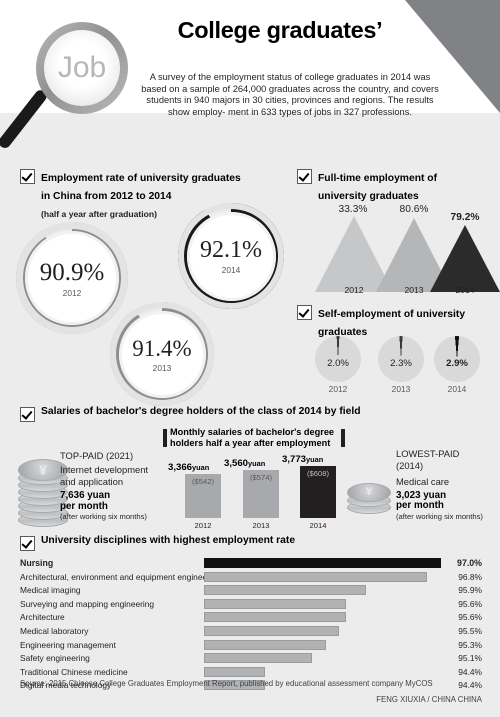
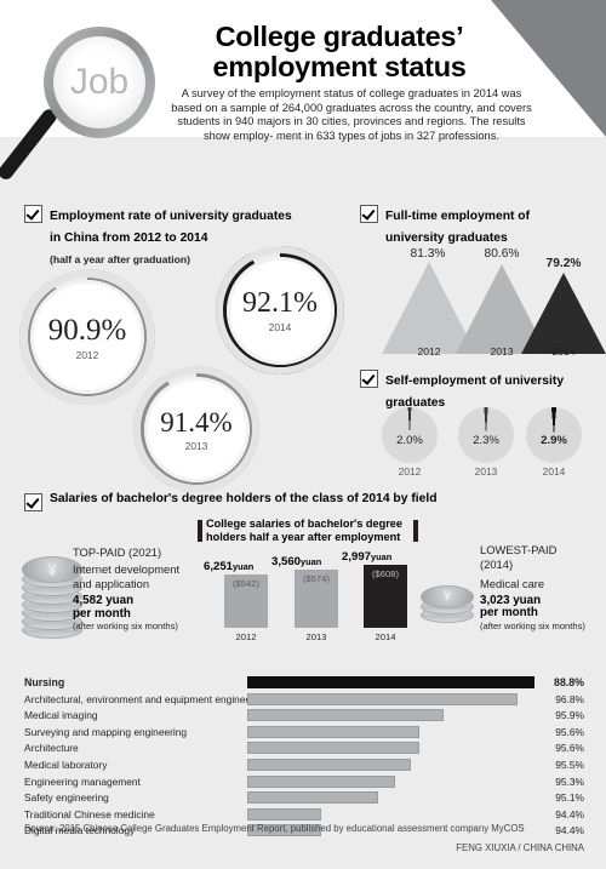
  Job
  College graduates’
+ employment status
  A survey of the employment status of college graduates in 2014 was based on a sample of 264,000 graduates across the country, and covers students in 940 majors in 30 cities, provinces and regions. The results show employ- ment in 633 types of jobs in 327 professions.
  Employment rate of university graduates
  in China from 2012 to 2014
  (half a year after graduation)
  90.9%
  2012
  91.4%
  2013
  92.1%
  2014
  Full-time employment of
  university graduates
- 33.3%
+ 81.3%
  80.6%
  79.2%
  2012
  2013
  2014
  Self-employment of university
  graduates
  2.0%
  2.3%
  2.9%
  2012
  2013
  2014
  Salaries of bachelor's degree holders of the class of 2014 by field
- Monthly salaries of bachelor's degree
+ College salaries of bachelor's degree
  holders half a year after employment
  TOP-PAID (2021)
  ¥
  Internet development
  and application
- 7,636 yuan
+ 4,582 yuan
  per month
  (after working six months)
- 3,366yuan
+ 6,251yuan
  3,560yuan
- 3,773yuan
+ 2,997yuan
  ($542)
  ($574)
  ($608)
  2012
  2013
  2014
  LOWEST-PAID
  (2014)
  ¥
  Medical care
  3,023 yuan
  per month
  (after working six months)
- University disciplines with highest employment rate
  Nursing
- 97.0%
+ 88.8%
  Architectural, environment and equipment engine
  96.8%
  Medical imaging
  95.9%
  Surveying and mapping engineering
  95.6%
  Architecture
  95.6%
  Medical laboratory
  95.5%
  Engineering management
  95.3%
  Safety engineering
  95.1%
  Traditional Chinese medicine
  94.4%
  Digital media technology
  94.4%
  Source: 2015 Chinese College Graduates Employment Report, published by educational assessment company MyCOS
  FENG XIUXIA / CHINA CHINA
